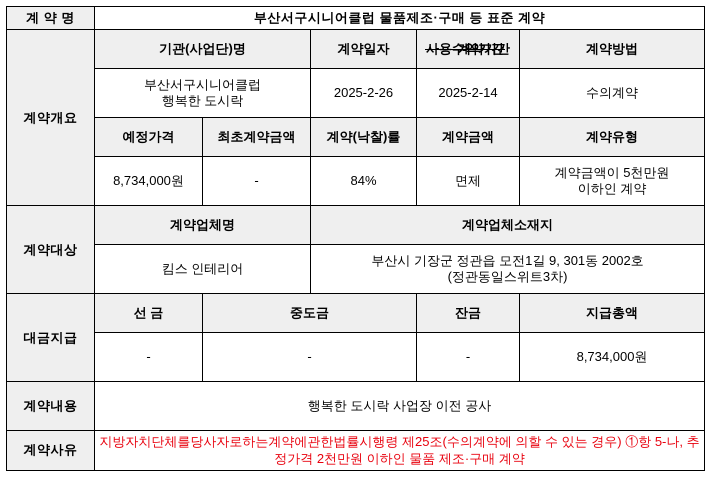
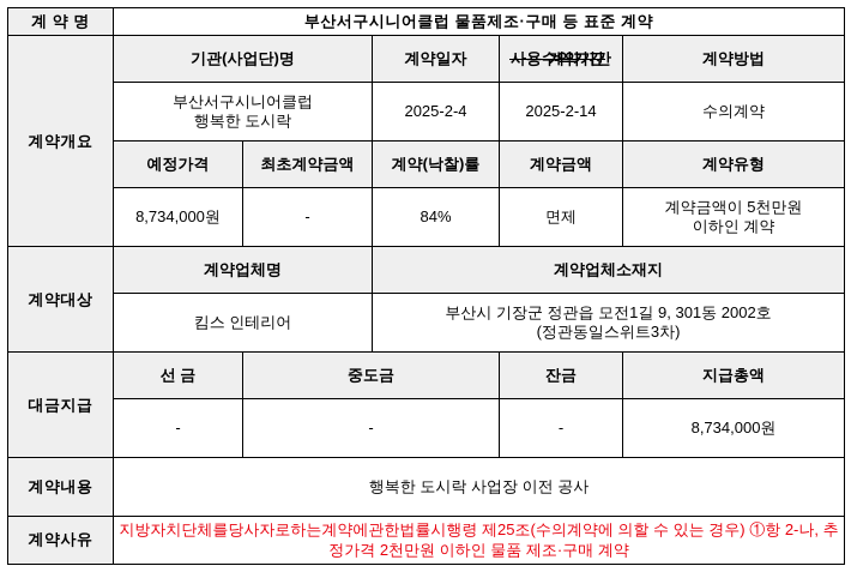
  계 약 명	부산서구시니어클럽 물품제조·구매 등 표준 계약
  계약개요	기관(사업단)명	계약일자	사용수약기간계약기간	계약방법
- 부산서구시니어클럽 행복한 도시락	2025-2-26	2025-2-14	수의계약
+ 부산서구시니어클럽 행복한 도시락	2025-2-4	2025-2-14	수의계약
  예정가격	최초계약금액	계약(낙찰)률	계약금액	계약유형
  8,734,000원	-	84%	면제	계약금액이 5천만원 이하인 계약
  계약대상	계약업체명	계약업체소재지
  킴스 인테리어	부산시 기장군 정관읍 모전1길 9, 301동 2002호 (정관동일스위트3차)
  대금지급	선 금	중도금	잔금	지급총액
  -	-	-	8,734,000원
  계약내용	행복한 도시락 사업장 이전 공사
- 계약사유	지방자치단체를당사자로하는계약에관한법률시행령 제25조(수의계약에 의할 수 있는 경우) ①항 5-나, 추정가격 2천만원 이하인 물품 제조·구매 계약
+ 계약사유	지방자치단체를당사자로하는계약에관한법률시행령 제25조(수의계약에 의할 수 있는 경우) ①항 2-나, 추정가격 2천만원 이하인 물품 제조·구매 계약
